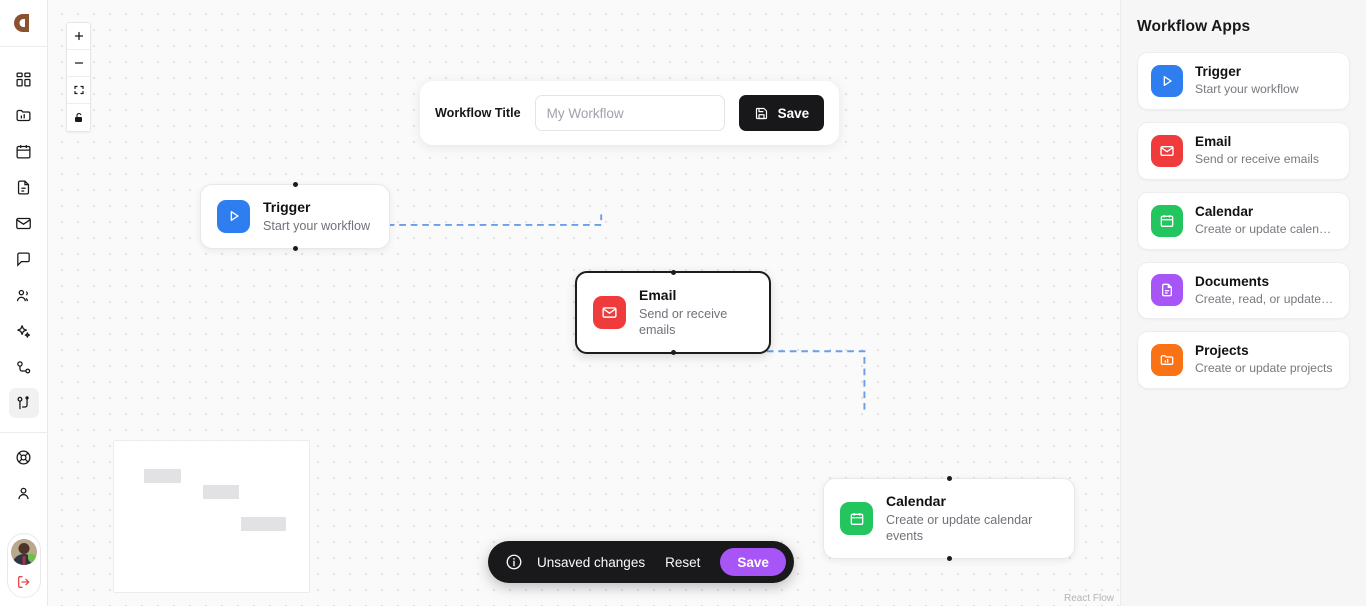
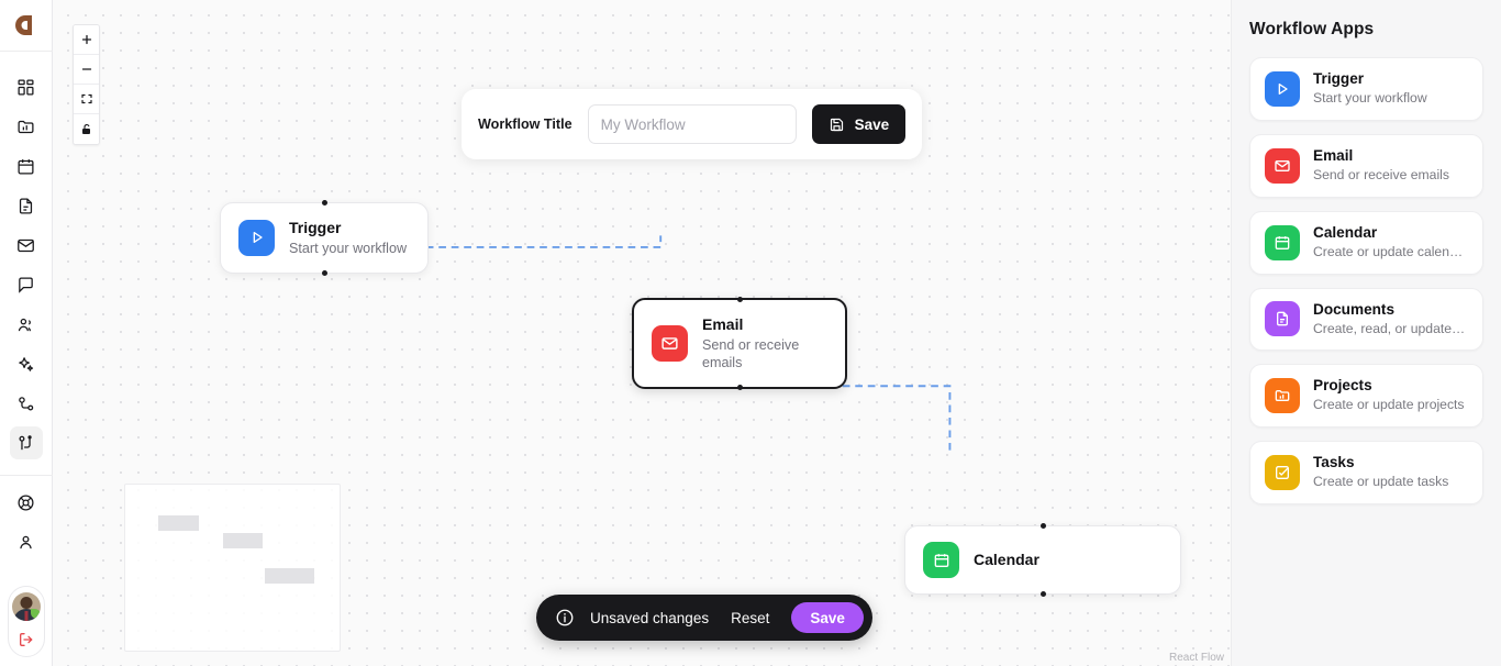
  Workflow Title
  My Workflow
  Save
  Trigger
  Start your workflow
  Email
  Send or receive emails
  Calendar
- Create or update calendar events
  React Flow
  Unsaved changes
  Reset
  Save
  Workflow Apps
  Trigger
  Start your workflow
  Email
  Send or receive emails
  Calendar
  Create or update calenda
  Documents
  Create, read, or update…
  Projects
  Create or update projects
+ Tasks
+ Create or update tasks
